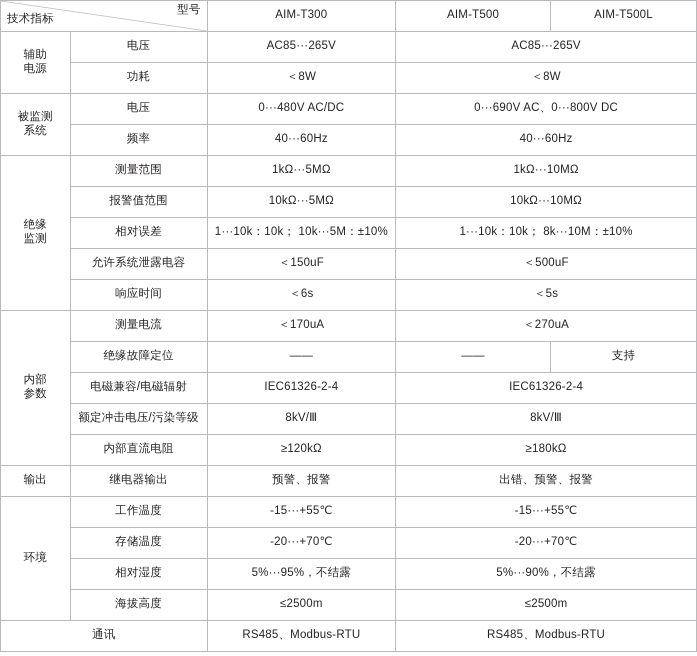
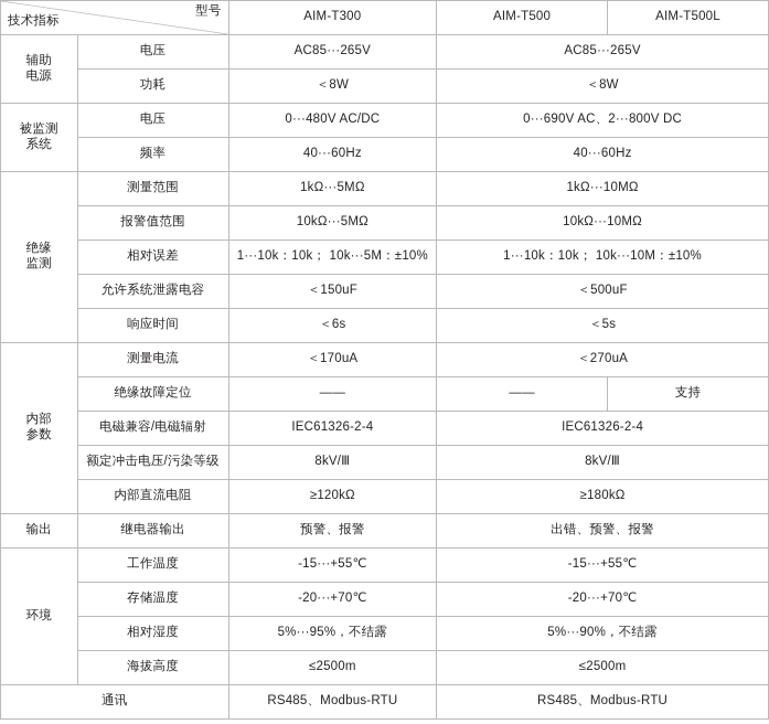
  型号 技术指标	AIM-T300	AIM-T500	AIM-T500L
  辅助 电源	电压	AC85···265V	AC85···265V
  功耗	＜8W	＜8W
- 被监测 系统	电压	0···480V AC/DC	0···690V AC、0···800V DC
+ 被监测 系统	电压	0···480V AC/DC	0···690V AC、2···800V DC
  频率	40···60Hz	40···60Hz
  绝缘 监测	测量范围	1kΩ···5MΩ	1kΩ···10MΩ
  报警值范围	10kΩ···5MΩ	10kΩ···10MΩ
- 相对误差	1···10k：10k； 10k···5M：±10%	1···10k：10k； 8k···10M：±10%
+ 相对误差	1···10k：10k； 10k···5M：±10%	1···10k：10k； 10k···10M：±10%
  允许系统泄露电容	＜150uF	＜500uF
  响应时间	＜6s	＜5s
  内部 参数	测量电流	＜170uA	＜270uA
  绝缘故障定位	——	——	支持
  电磁兼容/电磁辐射	IEC61326-2-4	IEC61326-2-4
  额定冲击电压/污染等级	8kV/Ⅲ	8kV/Ⅲ
  内部直流电阻	≥120kΩ	≥180kΩ
  输出	继电器输出	预警、报警	出错、预警、报警
  环境	工作温度	-15···+55℃	-15···+55℃
  存储温度	-20···+70℃	-20···+70℃
  相对湿度	5%···95%，不结露	5%···90%，不结露
  海拔高度	≤2500m	≤2500m
  通讯	RS485、Modbus-RTU	RS485、Modbus-RTU
